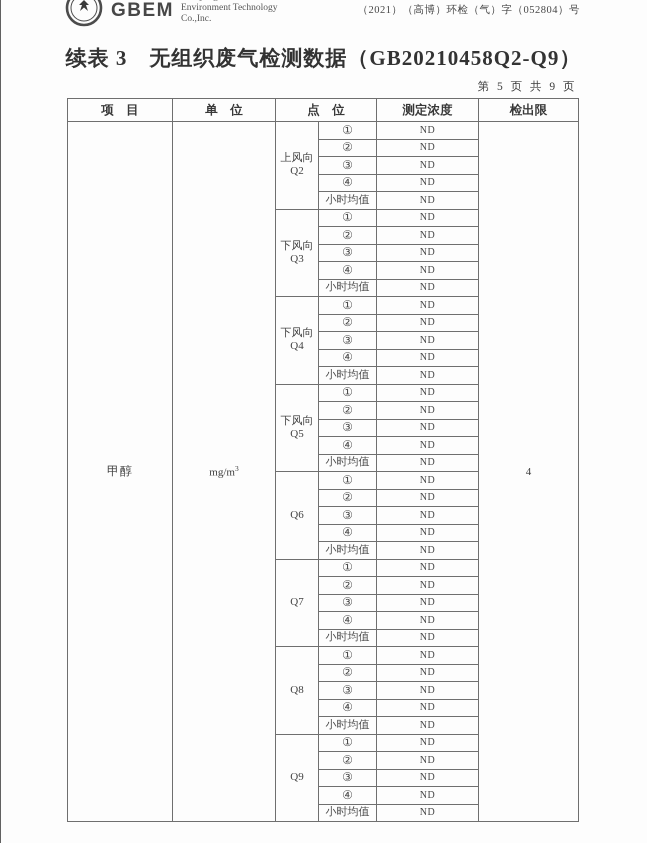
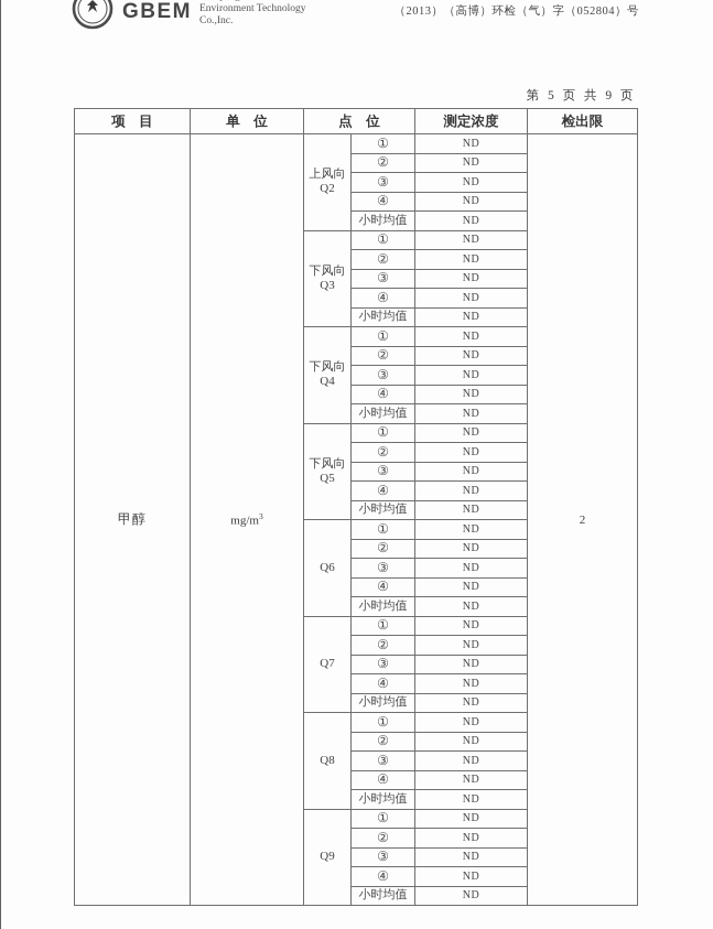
  GBEM
  Environment Technology
  Co.,Inc.
- （2021）（高博）环检（气）字（052804）号
+ （2013）（高博）环检（气）字（052804）号
- 续表 3 无组织废气检测数据（GB20210458Q2-Q9）
  第 5 页 共 9 页
  项 目	单 位	点 位	测定浓度	检出限
- 甲醇	mg/m3	上风向Q2	①	ND	4
+ 甲醇	mg/m3	上风向Q2	①	ND	2
  ②	ND
  ③	ND
  ④	ND
  小时均值	ND
  下风向Q3	①	ND
  ②	ND
  ③	ND
  ④	ND
  小时均值	ND
  下风向Q4	①	ND
  ②	ND
  ③	ND
  ④	ND
  小时均值	ND
  下风向Q5	①	ND
  ②	ND
  ③	ND
  ④	ND
  小时均值	ND
  Q6	①	ND
  ②	ND
  ③	ND
  ④	ND
  小时均值	ND
  Q7	①	ND
  ②	ND
  ③	ND
  ④	ND
  小时均值	ND
  Q8	①	ND
  ②	ND
  ③	ND
  ④	ND
  小时均值	ND
  Q9	①	ND
  ②	ND
  ③	ND
  ④	ND
  小时均值	ND
